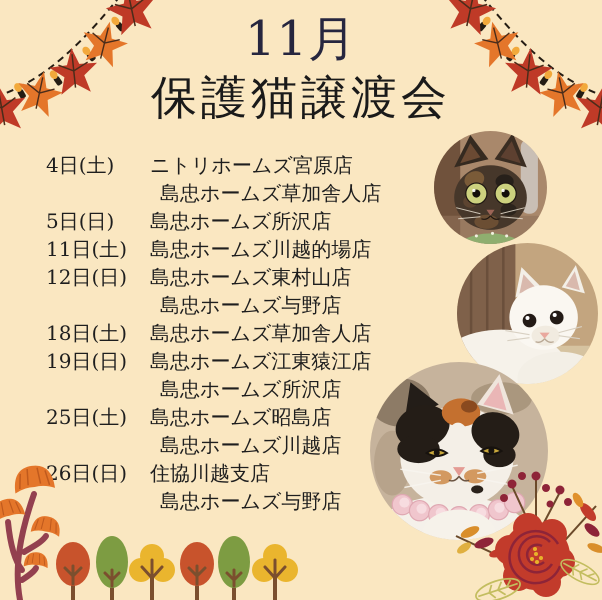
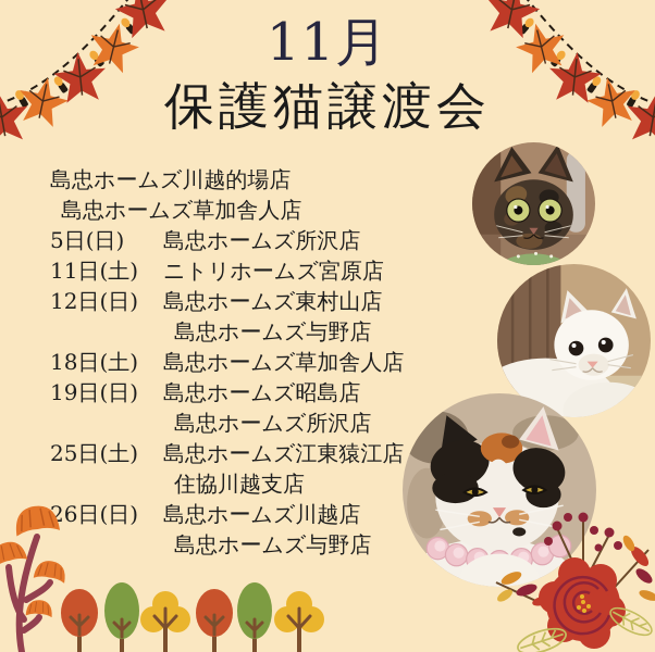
  11月
  保護猫譲渡会
- 4日(土)
- ニトリホームズ宮原店
+ 島忠ホームズ川越的場店
  島忠ホームズ草加舎人店
  5日(日)
  島忠ホームズ所沢店
  11日(土)
- 島忠ホームズ川越的場店
+ ニトリホームズ宮原店
  12日(日)
  島忠ホームズ東村山店
  島忠ホームズ与野店
  18日(土)
  島忠ホームズ草加舎人店
  19日(日)
- 島忠ホームズ江東猿江店
+ 島忠ホームズ昭島店
  島忠ホームズ所沢店
  25日(土)
- 島忠ホームズ昭島店
+ 島忠ホームズ江東猿江店
- 島忠ホームズ川越店
+ 住協川越支店
  26日(日)
- 住協川越支店
+ 島忠ホームズ川越店
  島忠ホームズ与野店
